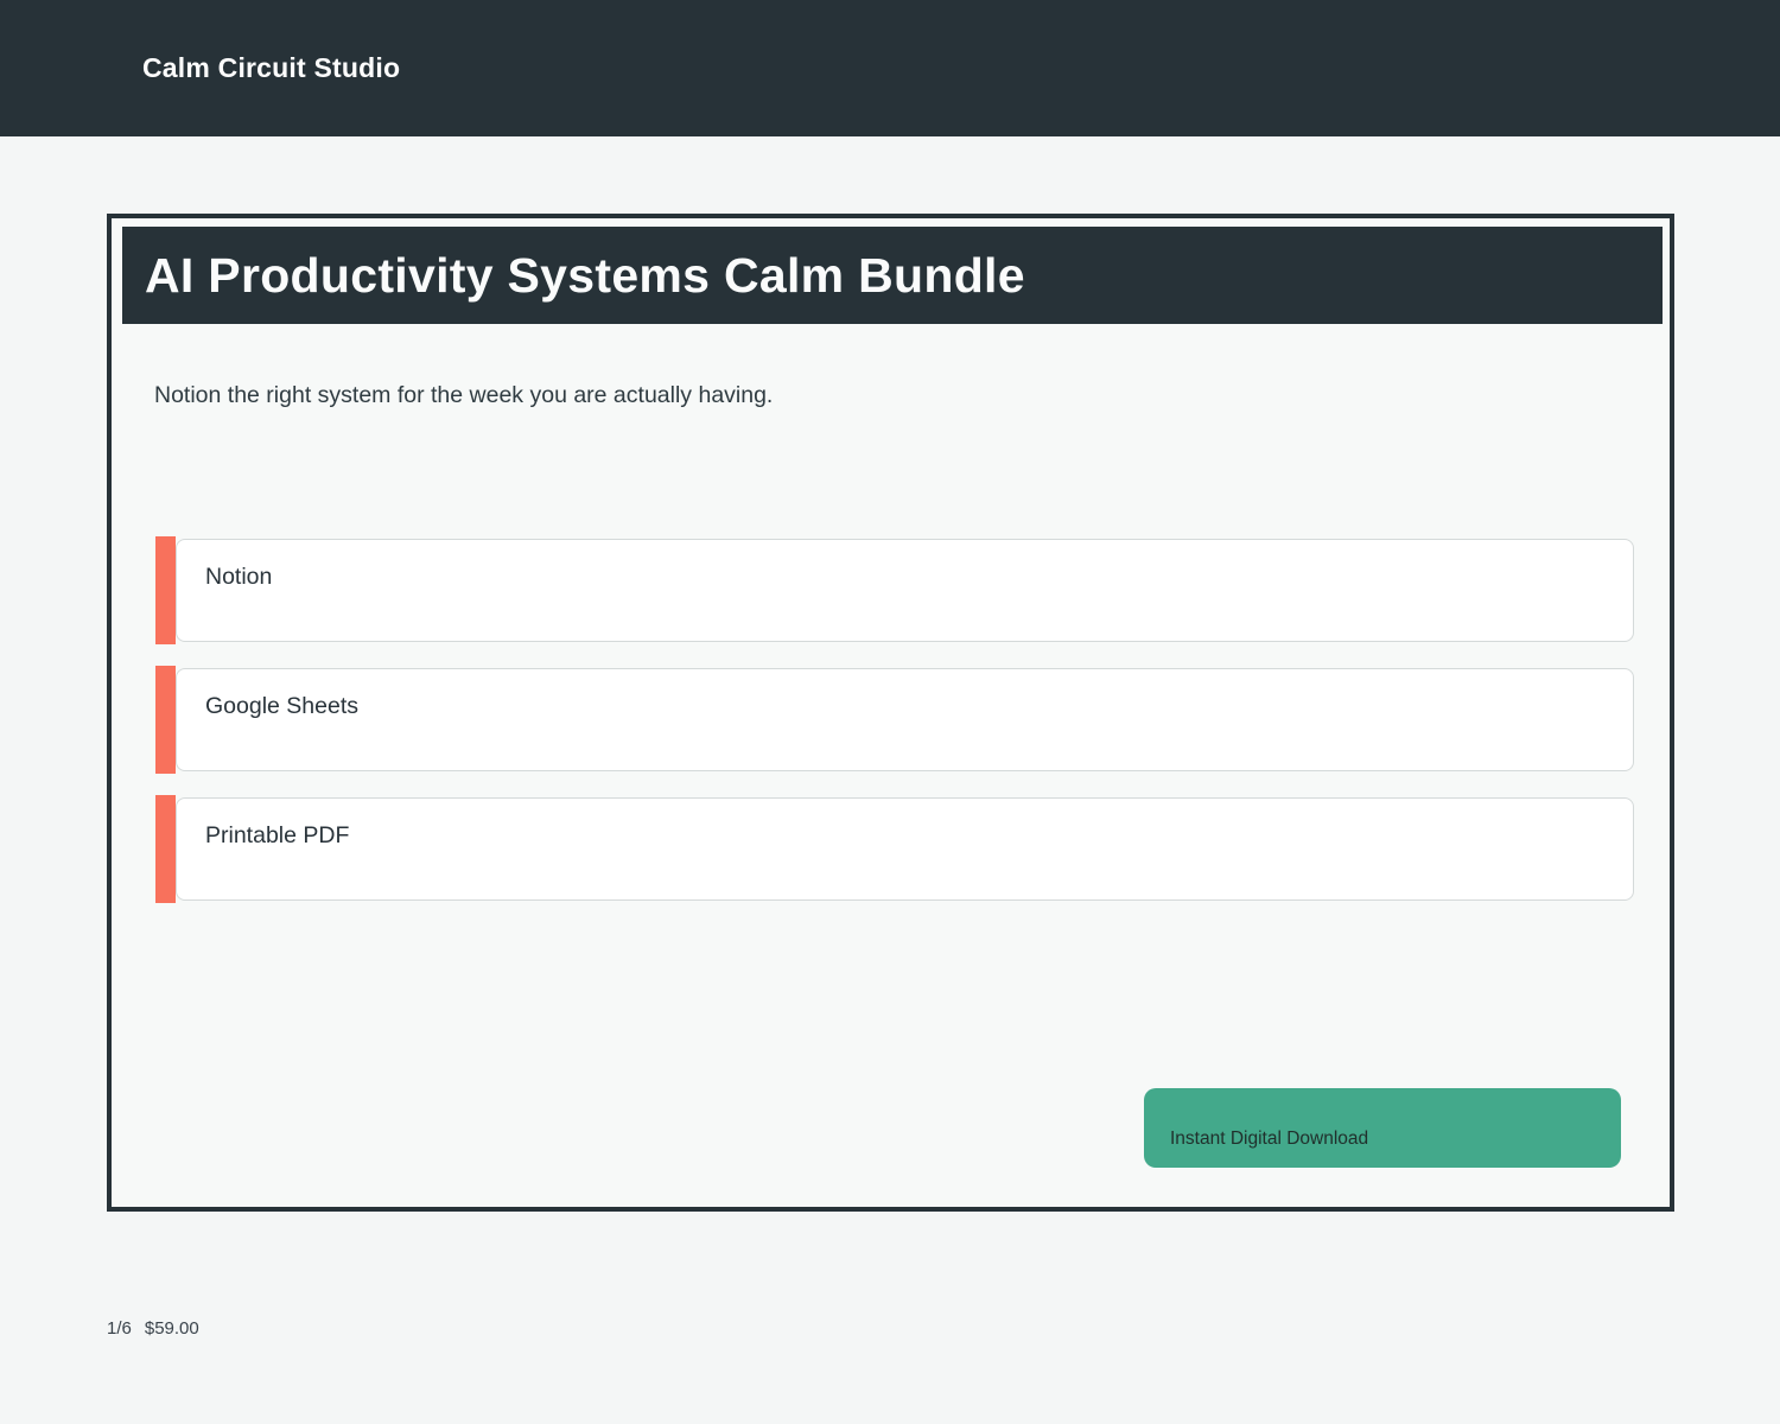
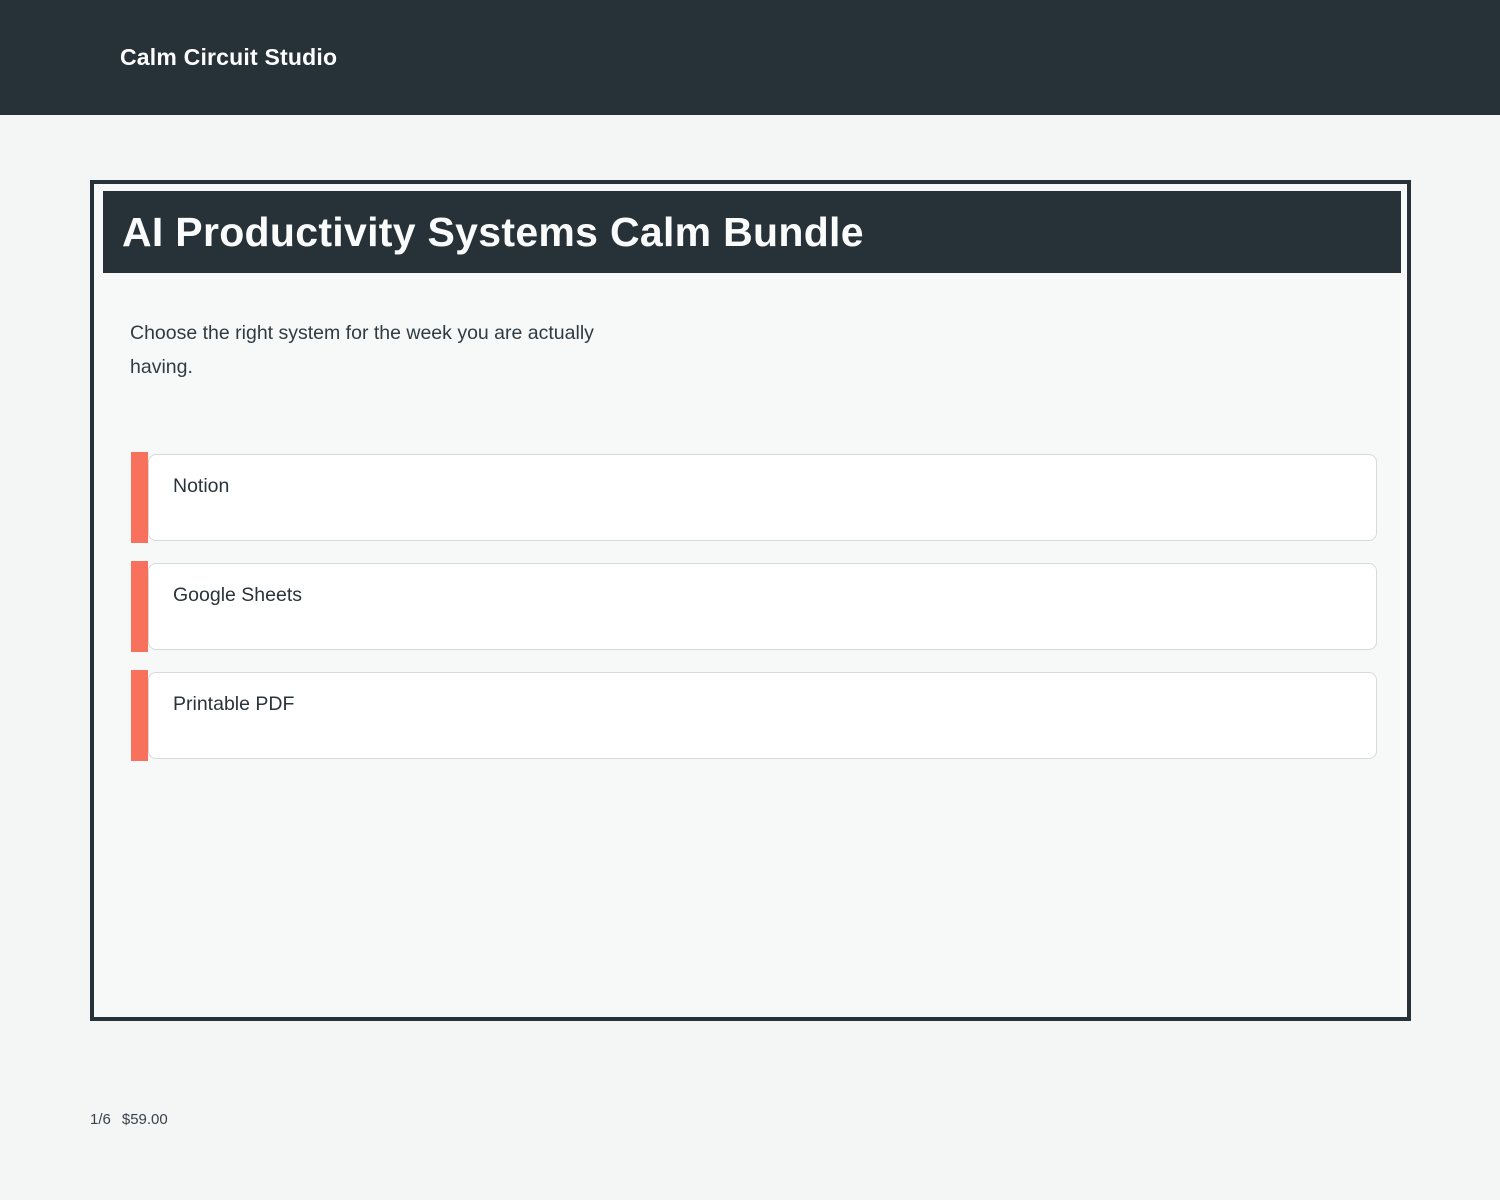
  Calm Circuit Studio
  AI Productivity Systems Calm Bundle
- Notion the right system for the week you are actually having.
+ Choose the right system for the week you are actually having.
  Notion
  Google Sheets
  Printable PDF
- Instant Digital Download
  1/6
  $59.00
